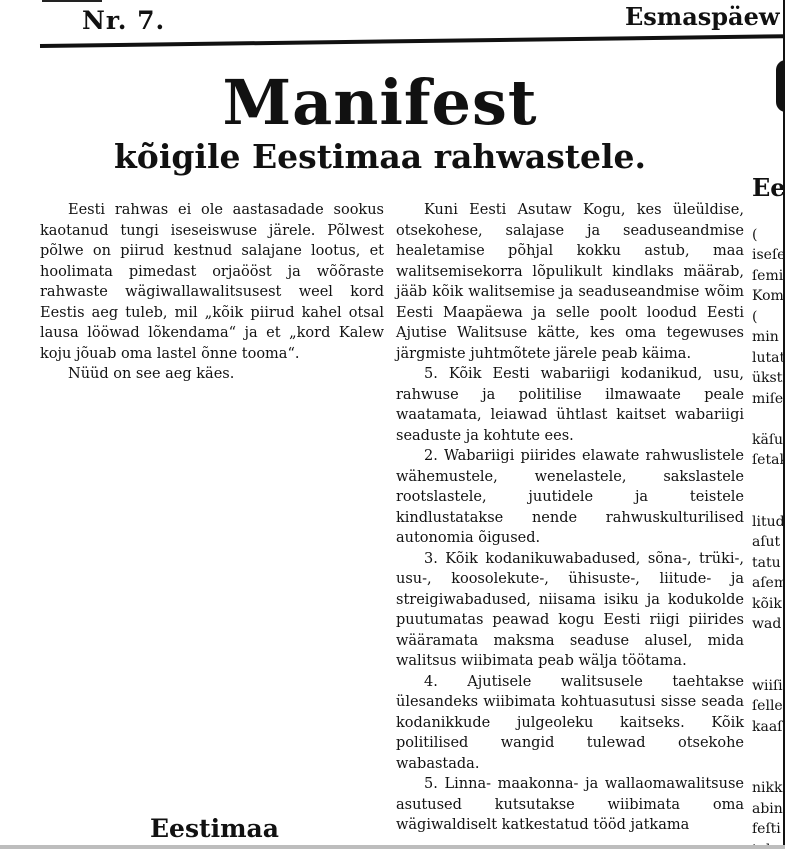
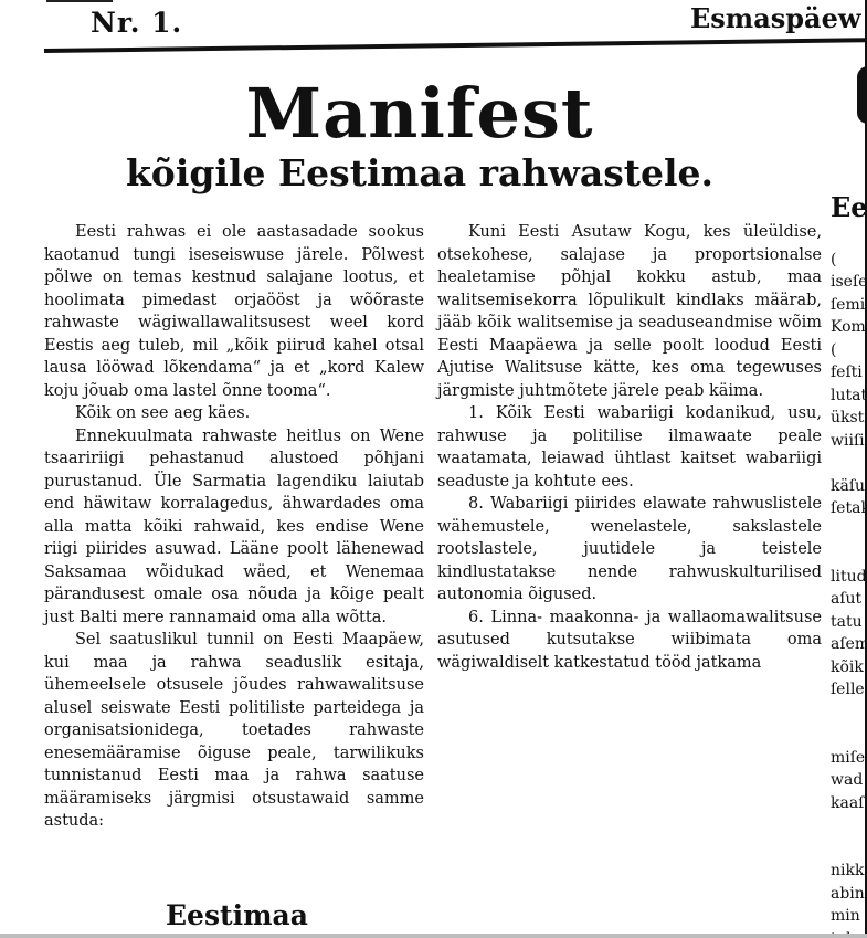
- Nr. 7.
+ Nr. 1.
  Esmaspäew
  Manifest
  kõigile Eestimaa rahwastele.
- Eesti rahwas ei ole aastasadade sookus kaotanud tungi iseseiswuse järele. Põlwest põlwe on piirud kestnud salajane lootus, et hoolimata pimedast orjaööst ja wõõraste rahwaste wägiwallawalitsusest weel kord Eestis aeg tuleb, mil „kõik piirud kahel otsal lausa lööwad lõkendama“ ja et „kord Kalew koju jõuab oma lastel õnne tooma“.
+ Eesti rahwas ei ole aastasadade sookus kaotanud tungi iseseiswuse järele. Põlwest põlwe on temas kestnud salajane lootus, et hoolimata pimedast orjaööst ja wõõraste rahwaste wägiwallawalitsusest weel kord Eestis aeg tuleb, mil „kõik piirud kahel otsal lausa lööwad lõkendama“ ja et „kord Kalew koju jõuab oma lastel õnne tooma“.
- Nüüd on see aeg käes.
+ Kõik on see aeg käes.
+ Ennekuulmata rahwaste heitlus on Wene tsaaririigi pehastanud alustoed põhjani purustanud. Üle Sarmatia lagendiku laiutab end häwitaw korralagedus, ähwardades oma alla matta kõiki rahwaid, kes endise Wene riigi piirides asuwad. Lääne poolt lähenewad Saksamaa wõidukad wäed, et Wenemaa pärandusest omale osa nõuda ja kõige pealt just Balti mere rannamaid oma alla wõtta.
+ Sel saatuslikul tunnil on Eesti Maapäew, kui maa ja rahwa seaduslik esitaja, ühemeelsele otsusele jõudes rahwawalitsuse alusel seiswate Eesti politiliste parteidega ja organisatsionidega, toetades rahwaste enesemääramise õiguse peale, tarwilikuks tunnistanud Eesti maa ja rahwa saatuse määramiseks järgmisi otsustawaid samme astuda:
  Eestimaa
- Kuni Eesti Asutaw Kogu, kes üleüldise, otsekohese, salajase ja seaduseandmise healetamise põhjal kokku astub, maa walitsemisekorra lõpulikult kindlaks määrab, jääb kõik walitsemise ja seaduseandmise wõim Eesti Maapäewa ja selle poolt loodud Eesti Ajutise Walitsuse kätte, kes oma tegewuses järgmiste juhtmõtete järele peab käima.
+ Kuni Eesti Asutaw Kogu, kes üleüldise, otsekohese, salajase ja proportsionalse healetamise põhjal kokku astub, maa walitsemisekorra lõpulikult kindlaks määrab, jääb kõik walitsemise ja seaduseandmise wõim Eesti Maapäewa ja selle poolt loodud Eesti Ajutise Walitsuse kätte, kes oma tegewuses järgmiste juhtmõtete järele peab käima.
- 5. Kõik Eesti wabariigi kodanikud, usu, rahwuse ja politilise ilmawaate peale waatamata, leiawad ühtlast kaitset wabariigi seaduste ja kohtute ees.
+ 1. Kõik Eesti wabariigi kodanikud, usu, rahwuse ja politilise ilmawaate peale waatamata, leiawad ühtlast kaitset wabariigi seaduste ja kohtute ees.
- 2. Wabariigi piirides elawate rahwuslistele wähemustele, wenelastele, sakslastele rootslastele, juutidele ja teistele kindlustatakse nende rahwuskulturilised autonomia õigused.
+ 8. Wabariigi piirides elawate rahwuslistele wähemustele, wenelastele, sakslastele rootslastele, juutidele ja teistele kindlustatakse nende rahwuskulturilised autonomia õigused.
- 3. Kõik kodanikuwabadused, sõna-, trüki-, usu-, koosolekute-, ühisuste-, liitude- ja streigiwabadused, niisama isiku ja kodukolde puutumatas peawad kogu Eesti riigi piirides wääramata maksma seaduse alusel, mida walitsus wiibimata peab wälja töötama.
- 4. Ajutisele walitsusele taehtakse ülesandeks wiibimata kohtuasutusi sisse seada kodanikkude julgeoleku kaitseks. Kõik politilised wangid tulewad otsekohe wabastada.
- 5. Linna- maakonna- ja wallaomawalitsuse asutused kutsutakse wiibimata oma wägiwaldiselt katkestatud tööd jatkama
+ 6. Linna- maakonna- ja wallaomawalitsuse asutused kutsutakse wiibimata oma wägiwaldiselt katkestatud tööd jatkama
  Ee
  (
  iseſe
  ſemi
  Kom
  (
- min
+ feſti
  luta
  ükst
- miſe
+ wiiſi
  käſu
  ſeta
  litud
  aſut
  tatu
  aſem
  kõik
- wad
+ ſelle
- wiiſi
+ miſe
- ſelle
+ wad
  kaaſ
  nikk
  abin
- feſti
+ min
